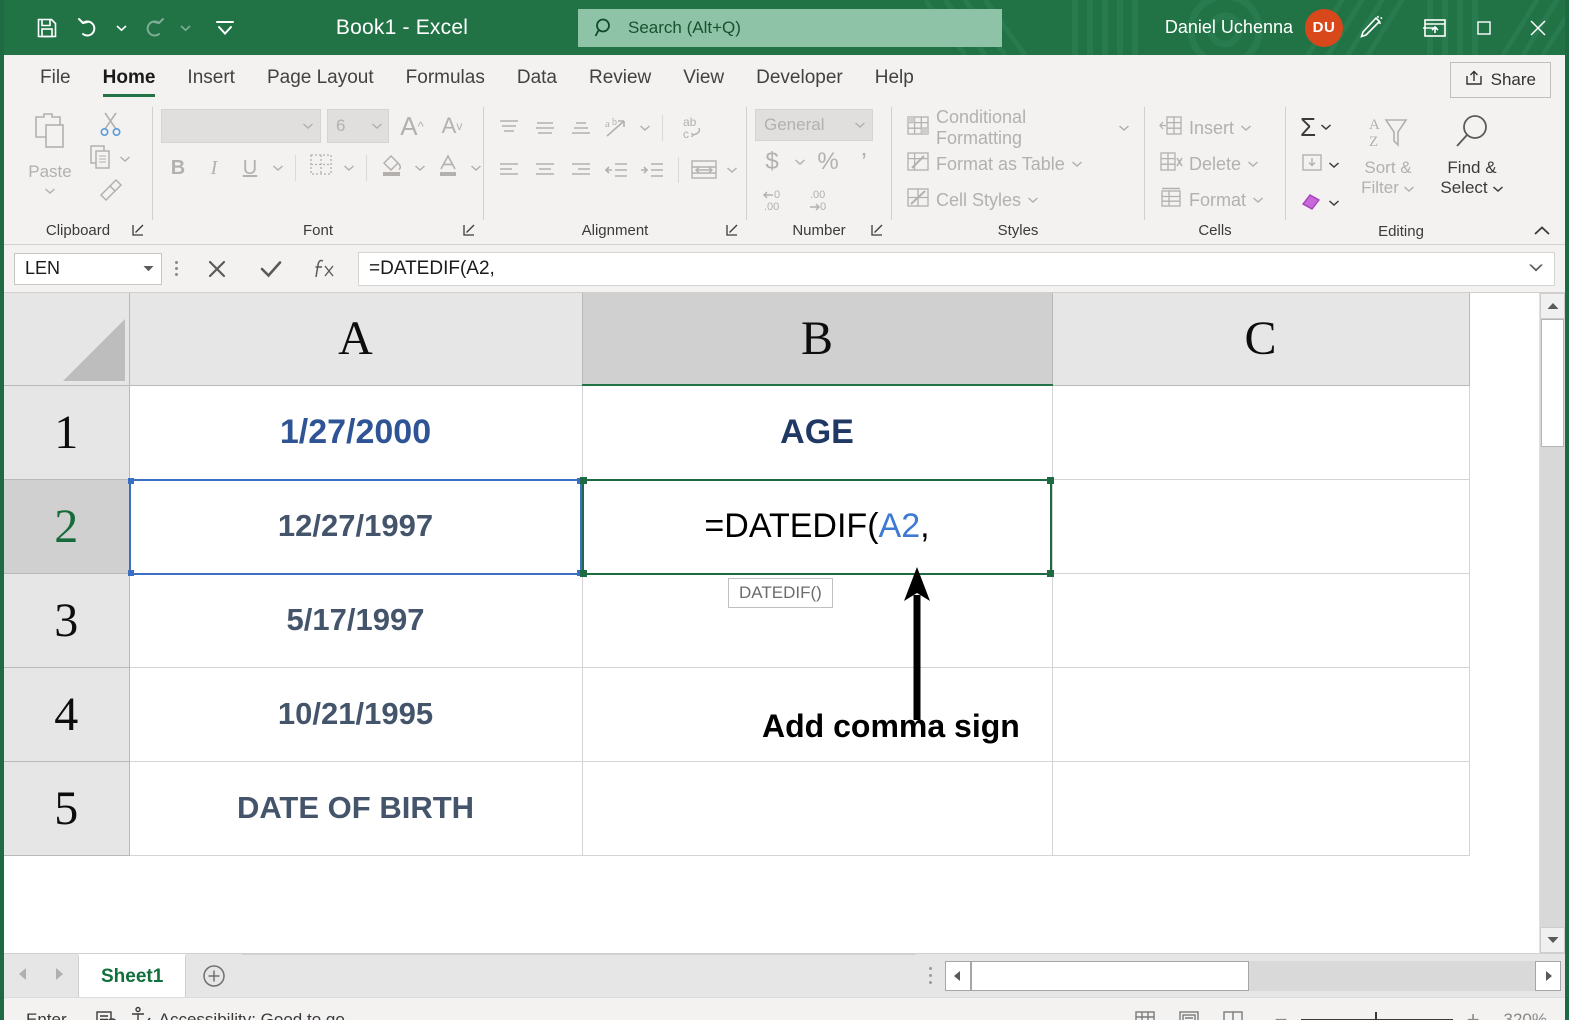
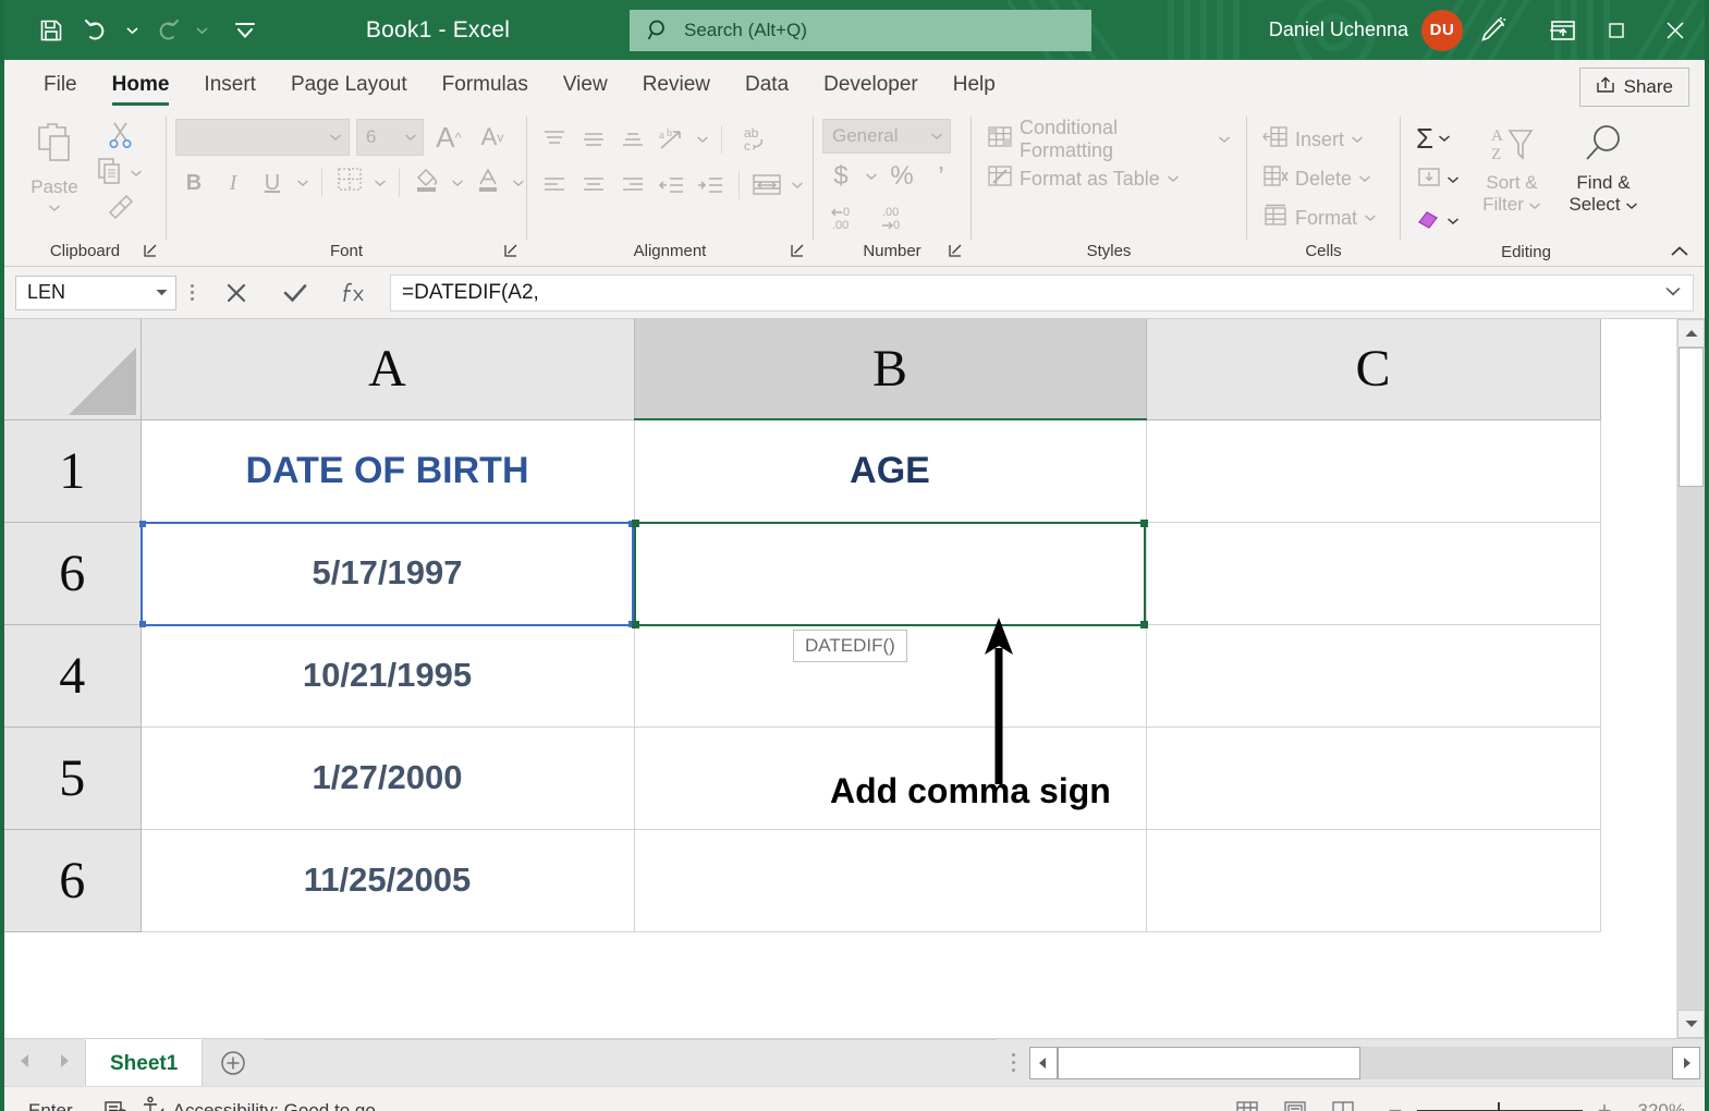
  Book1 - Excel
  Search (Alt+Q)
  Daniel Uchenna
  DU
  File
  Home
  Insert
  Page Layout
  Formulas
- Data
+ View
  Review
- View
+ Data
  Developer
  Help
  Share
  Paste
  Clipboard
  6
  A
  ^
  A
  v
  B
  I
  U
  Font
  a
  b
  ab
  c
  Alignment
  General
  $
  %
  ’
  0
  .00
  .00
  0
  Number
  Conditional Formatting
  Format as Table
- Cell Styles
  Styles
  Insert
  Delete
  Format
  Cells
  Σ
  A
  Z
  Sort &
  Filter
  Find &
  Select
  Editing
  LEN
  =DATEDIF(A2,
  	A	B	C
- 1	1/27/2000	AGE
+ 1	DATE OF BIRTH	AGE
- 2	12/27/1997	=DATEDIF(A2,
- 3	5/17/1997
+ 6	5/17/1997
  4	10/21/1995
- 5	DATE OF BIRTH
+ 5	1/27/2000
+ 6	11/25/2005
  DATEDIF()
  Add comma sign
  Sheet1
  Enter
  Accessibility: Good to go
  −
  +
  320%
